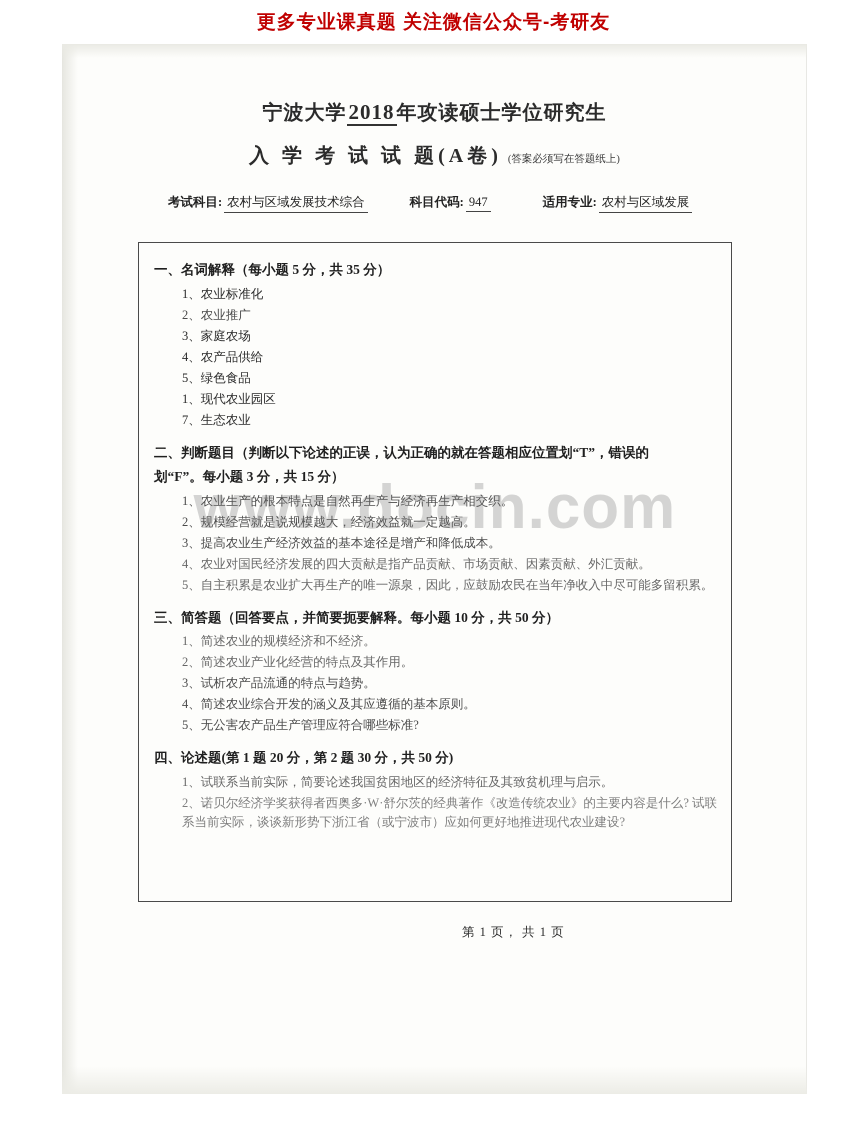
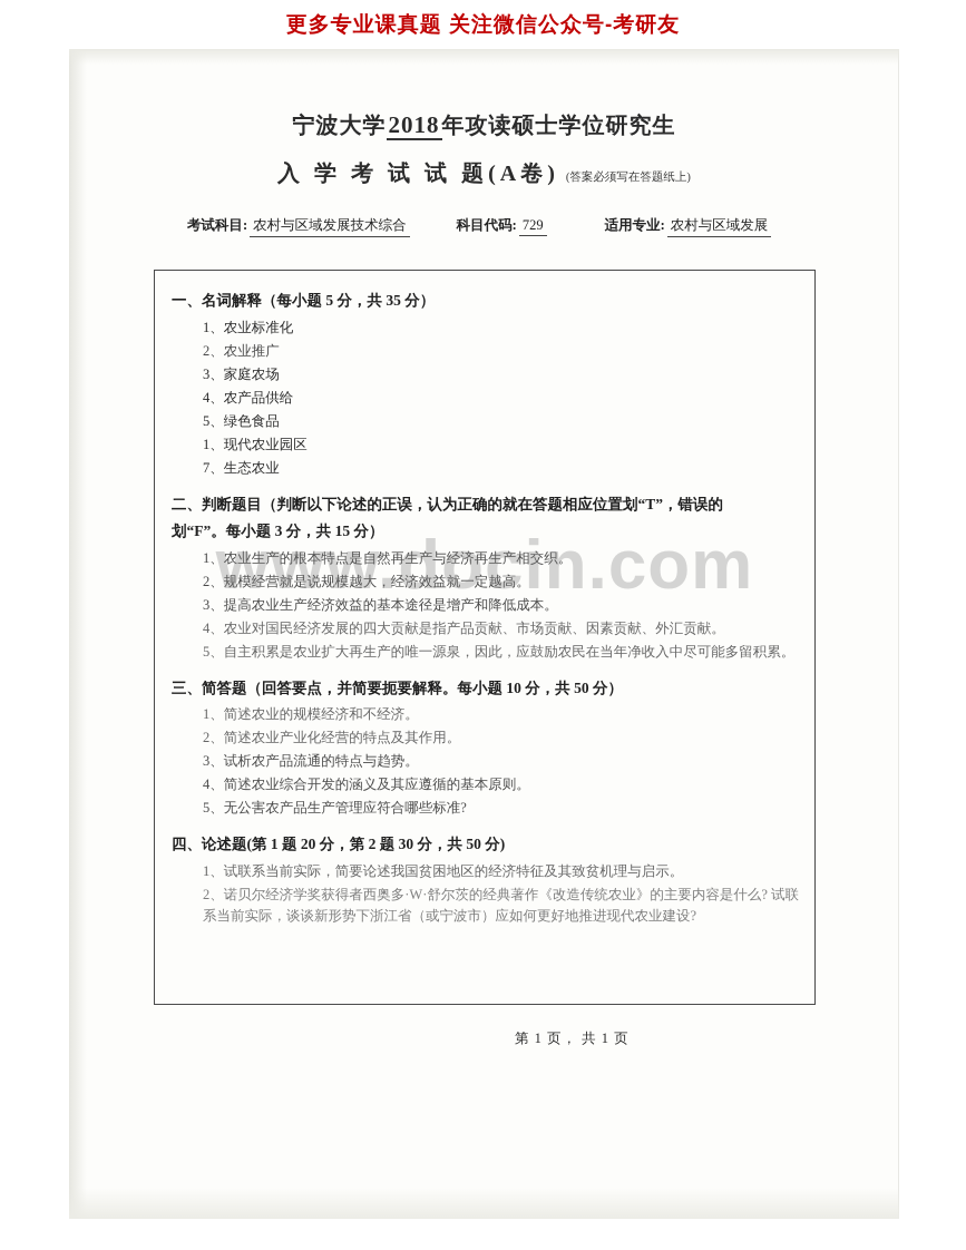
  更多专业课真题 关注微信公众号-考研友
  宁波大学2018年攻读硕士学位研究生
  入 学 考 试 试 题(A卷) (答案必须写在答题纸上)
  考试科目:
  农村与区域发展技术综合
  科目代码:
- 947
+ 729
  适用专业:
  农村与区域发展
  一、名词解释（每小题 5 分，共 35 分）
  1、农业标准化
  2、农业推广
  3、家庭农场
  4、农产品供给
  5、绿色食品
  1、现代农业园区
  7、生态农业
  二、判断题目（判断以下论述的正误，认为正确的就在答题相应位置划“T”，错误的
  划“F”。每小题 3 分，共 15 分）
  1、农业生产的根本特点是自然再生产与经济再生产相交织。
  2、规模经营就是说规模越大，经济效益就一定越高。
  3、提高农业生产经济效益的基本途径是增产和降低成本。
  4、农业对国民经济发展的四大贡献是指产品贡献、市场贡献、因素贡献、外汇贡献。
  5、自主积累是农业扩大再生产的唯一源泉，因此，应鼓励农民在当年净收入中尽可能多留积累。
  三、简答题（回答要点，并简要扼要解释。每小题 10 分，共 50 分）
  1、简述农业的规模经济和不经济。
  2、简述农业产业化经营的特点及其作用。
  3、试析农产品流通的特点与趋势。
  4、简述农业综合开发的涵义及其应遵循的基本原则。
  5、无公害农产品生产管理应符合哪些标准?
  四、论述题(第 1 题 20 分，第 2 题 30 分，共 50 分)
  1、试联系当前实际，简要论述我国贫困地区的经济特征及其致贫机理与启示。
  2、诺贝尔经济学奖获得者西奥多·W·舒尔茨的经典著作《改造传统农业》的主要内容是什么? 试联系当前实际，谈谈新形势下浙江省（或宁波市）应如何更好地推进现代农业建设?
  www.docin.com
  第 1 页， 共 1 页
